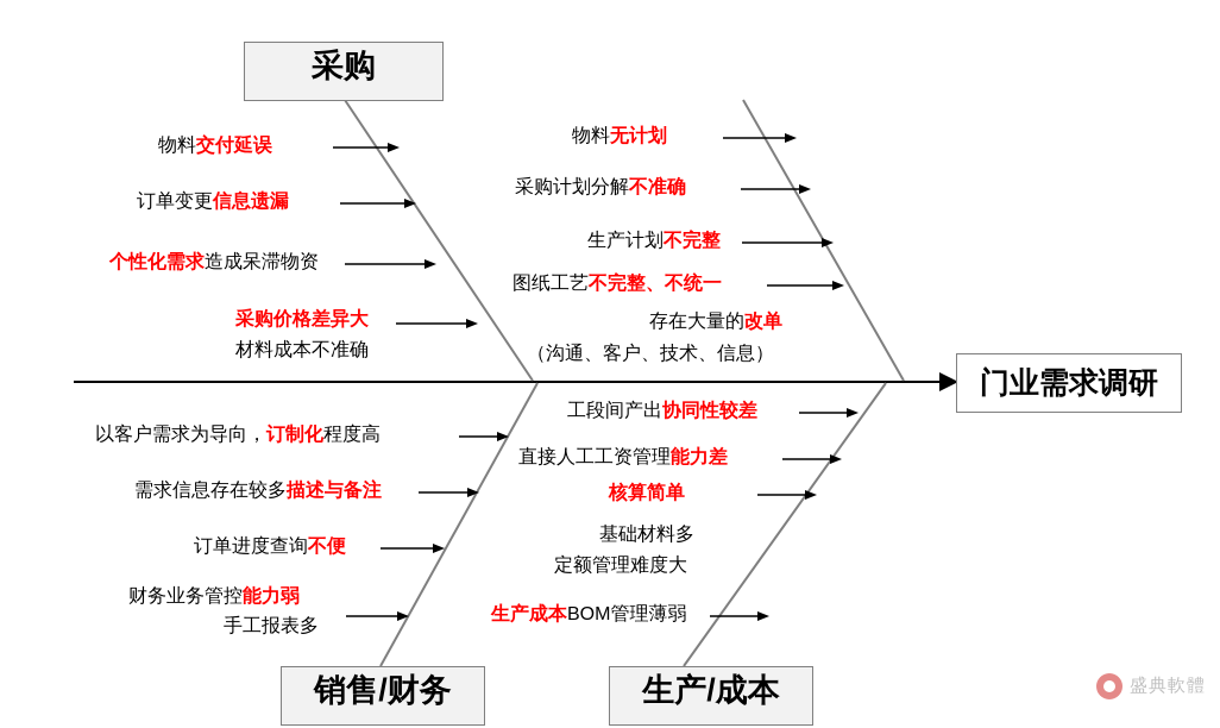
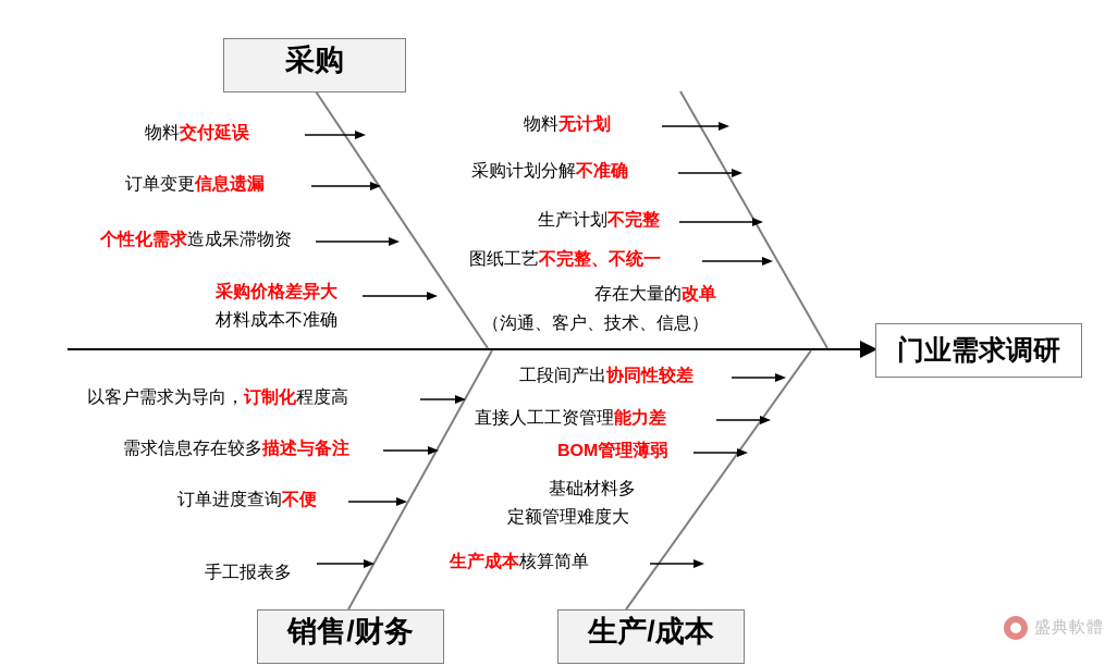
  采购
  销售/财务
  生产/成本
  门业需求调研
  物料交付延误
  订单变更信息遗漏
  个性化需求造成呆滞物资
  采购价格差异大
  材料成本不准确
  物料无计划
  采购计划分解不准确
  生产计划不完整
  图纸工艺不完整、不统一
  存在大量的改单
  （沟通、客户、技术、信息）
  以客户需求为导向，订制化程度高
  需求信息存在较多描述与备注
  订单进度查询不便
- 财务业务管控能力弱
  手工报表多
  工段间产出协同性较差
  直接人工工资管理能力差
- 核算简单
+ BOM管理薄弱
  基础材料多
  定额管理难度大
- 生产成本BOM管理薄弱
+ 生产成本核算简单
  盛典軟體
